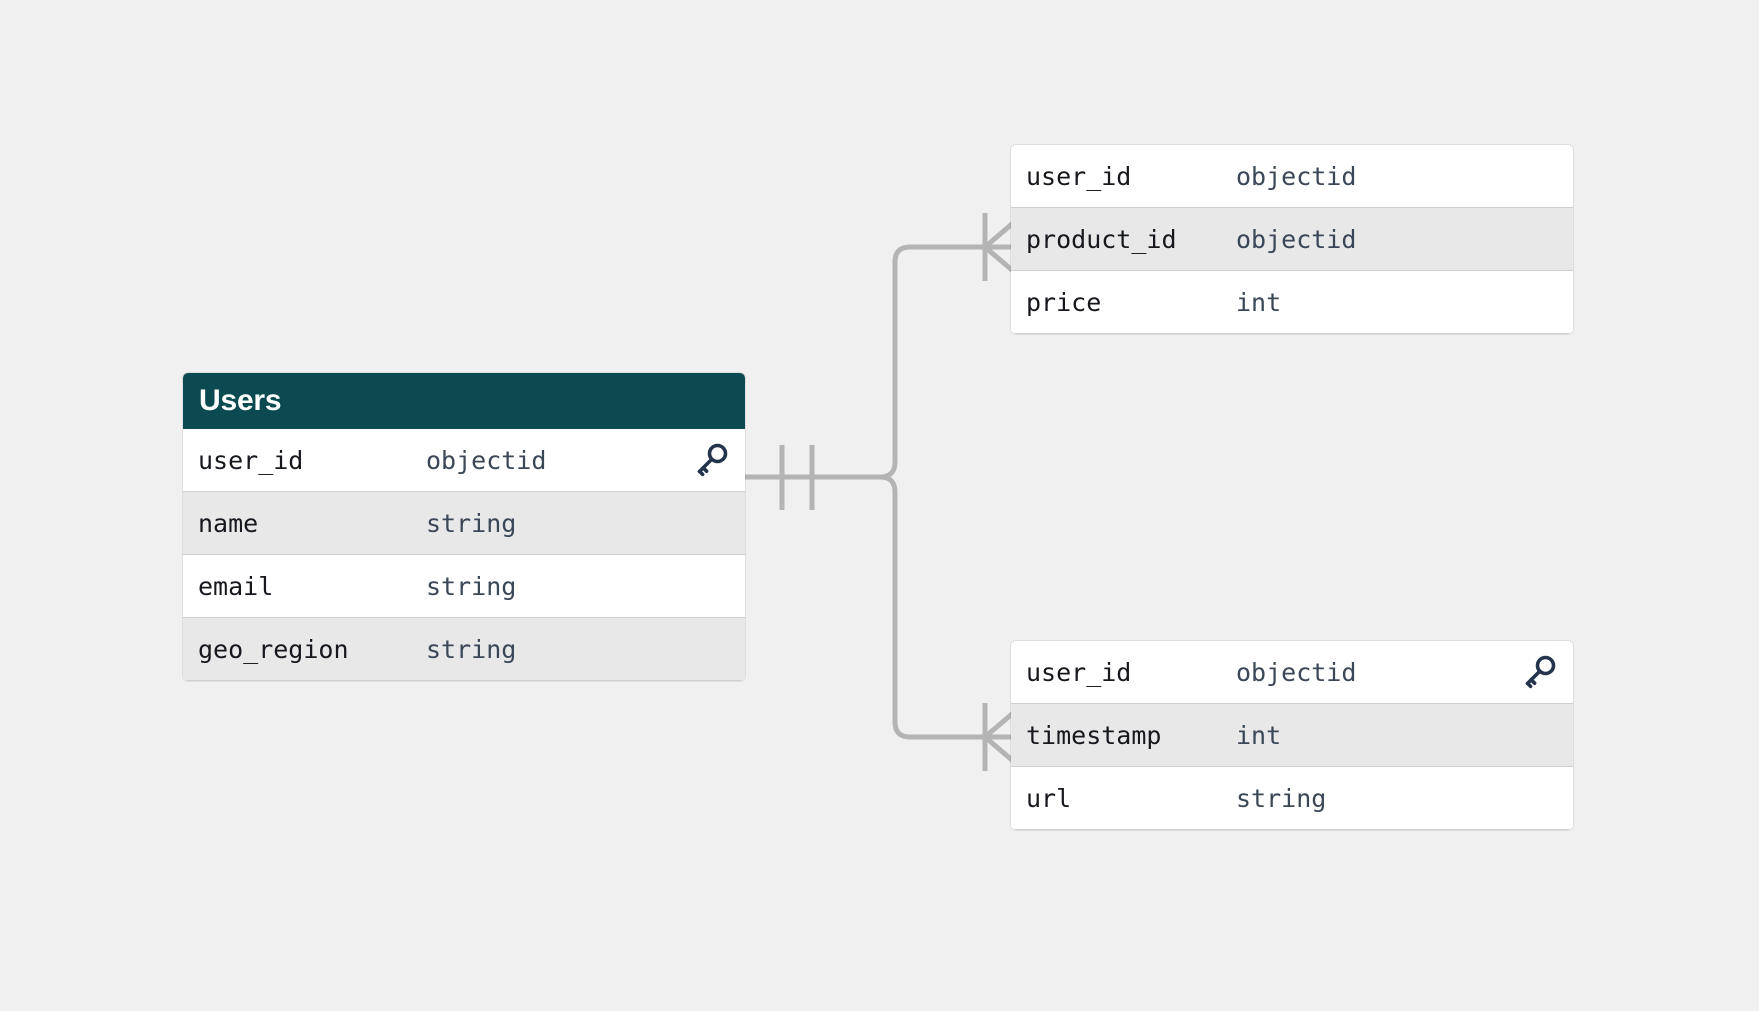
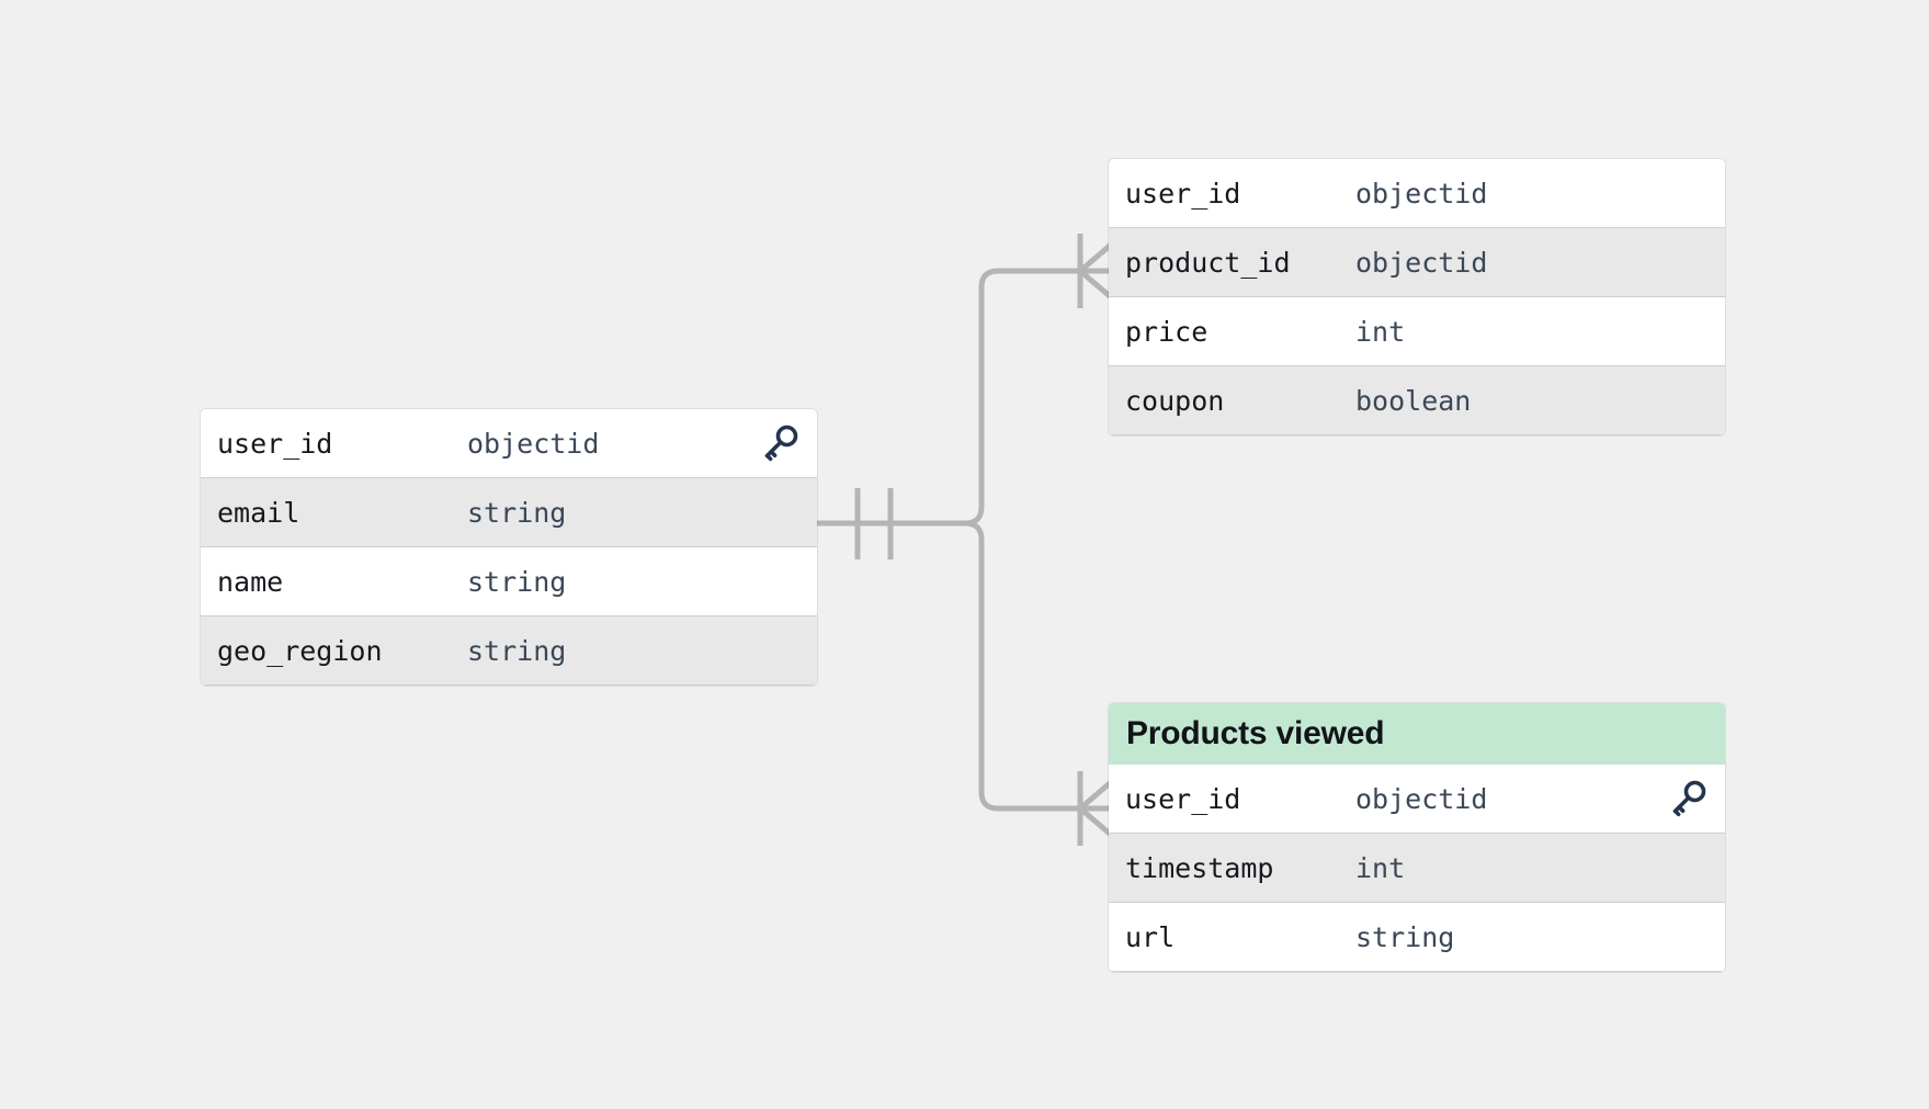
- Users
  user_id
  objectid
- name
+ email
  string
- email
+ name
  string
  geo_region
  string
  user_id
  objectid
  product_id
  objectid
  price
  int
+ coupon
+ boolean
+ Products viewed
  user_id
  objectid
  timestamp
  int
  url
  string
